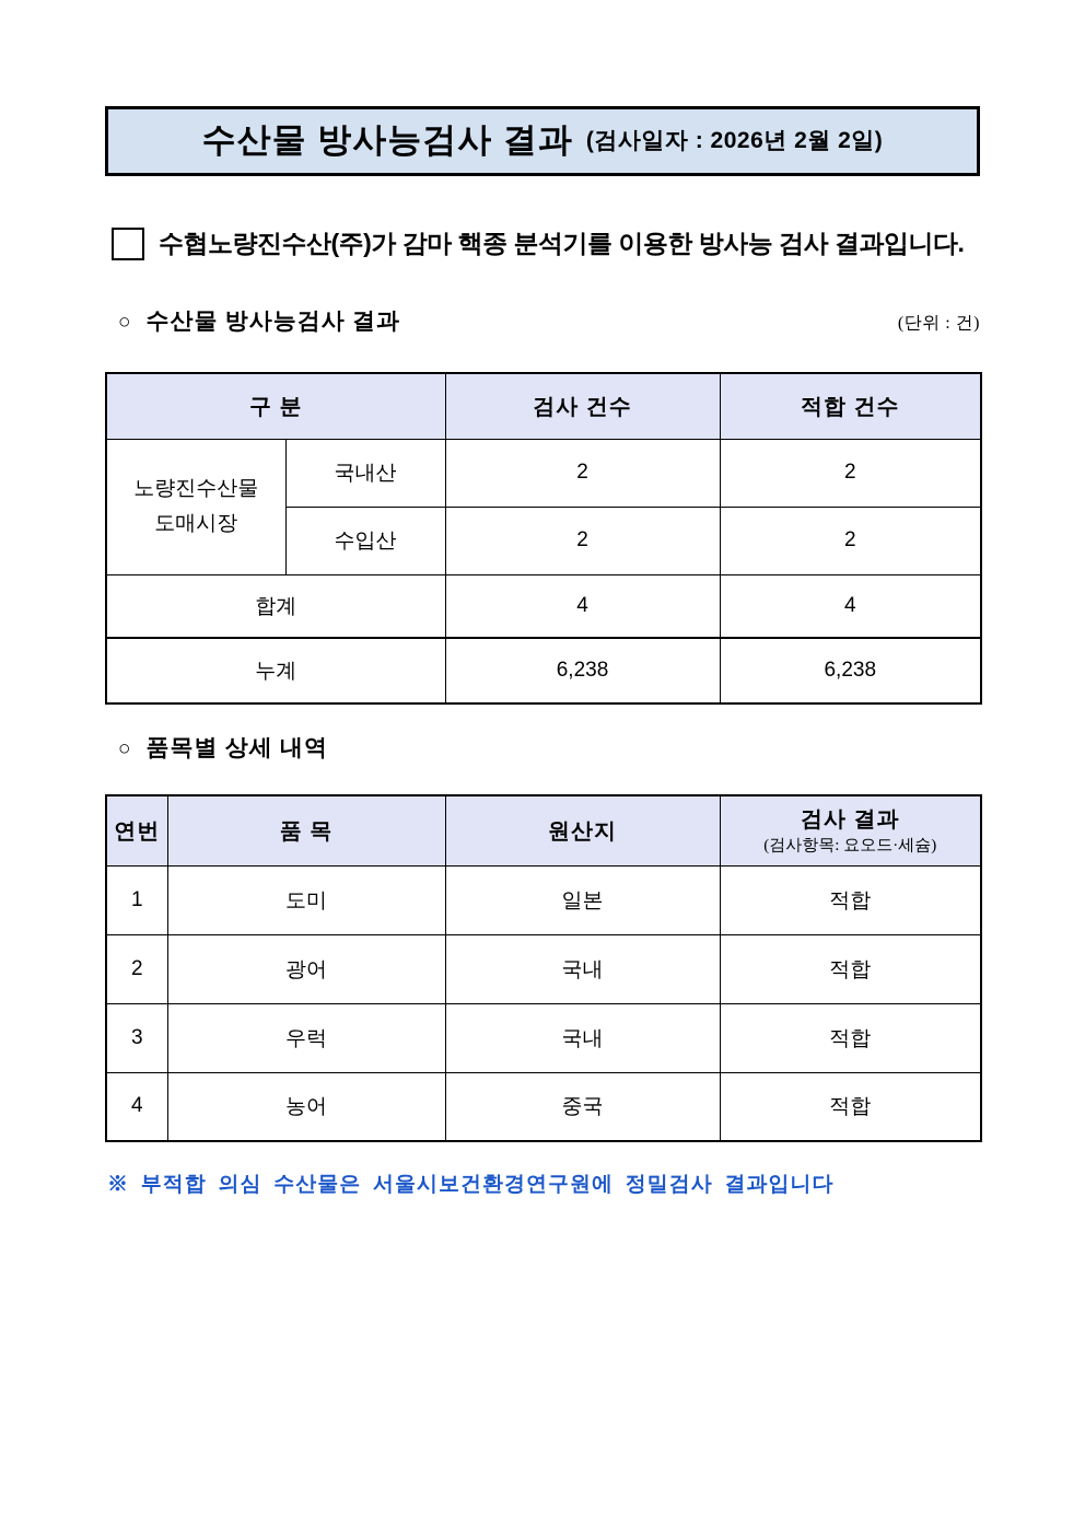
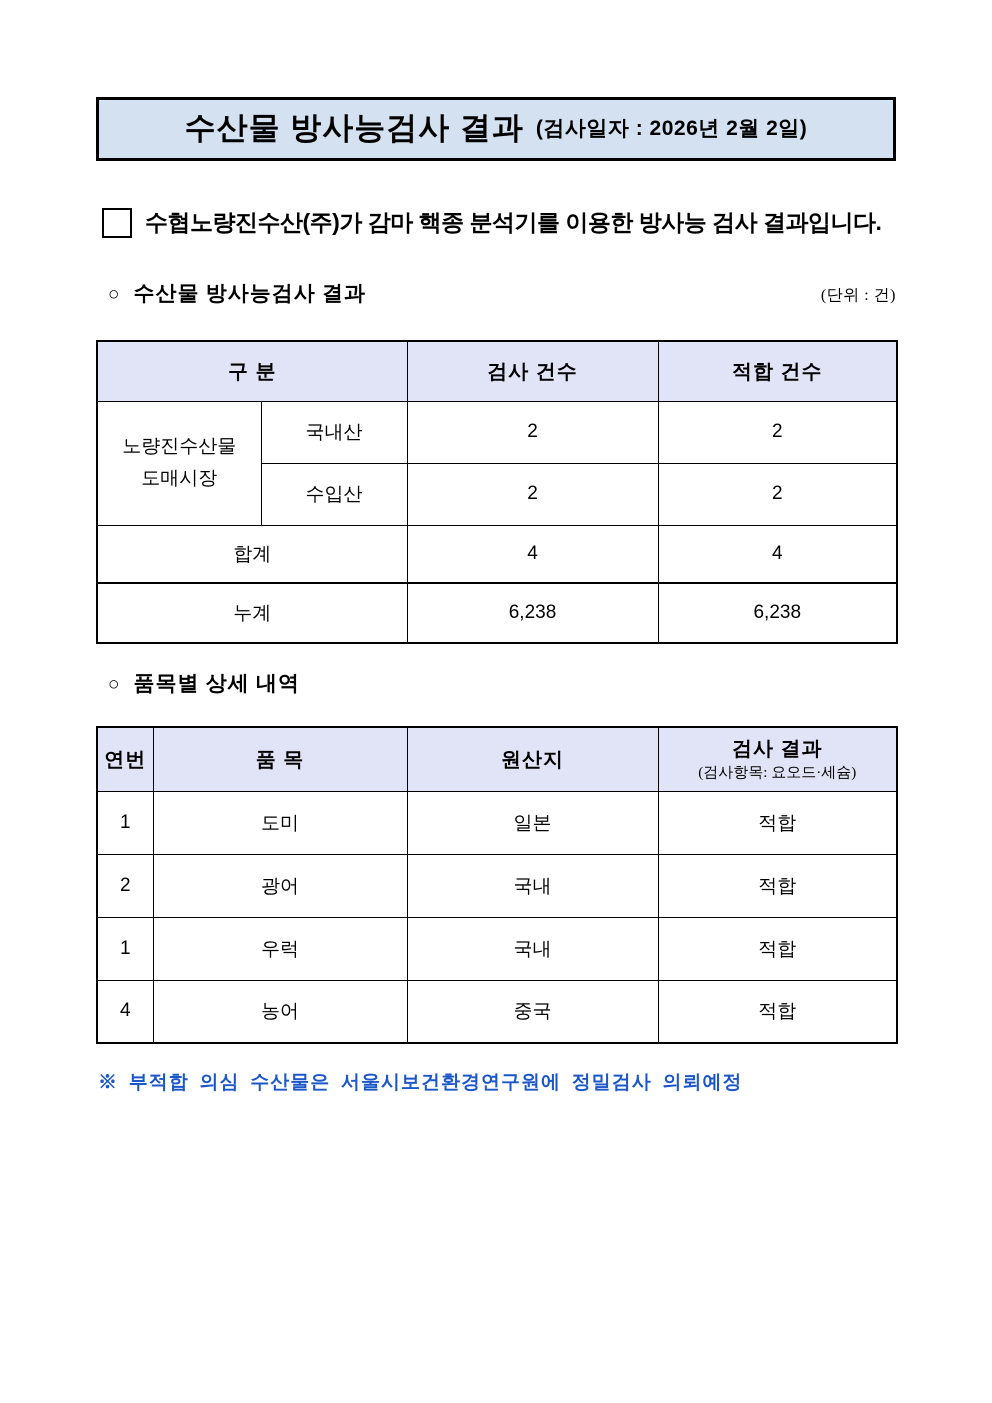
  수산물 방사능검사 결과
  (검사일자 : 2026년 2월 2일)
  수협노량진수산(주)가 감마 핵종 분석기를 이용한 방사능 검사 결과입니다.
  ○ 수산물 방사능검사 결과
  (단위 : 건)
  구 분	검사 건수	적합 건수
  노량진수산물 도매시장	국내산	2	2
  수입산	2	2
  합계	4	4
  누계	6,238	6,238
  ○ 품목별 상세 내역
  연번	품 목	원산지	검사 결과 (검사항목: 요오드·세슘)
  1	도미	일본	적합
  2	광어	국내	적합
- 3	우럭	국내	적합
+ 1	우럭	국내	적합
  4	농어	중국	적합
- ※ 부적합 의심 수산물은 서울시보건환경연구원에 정밀검사 결과입니다
+ ※ 부적합 의심 수산물은 서울시보건환경연구원에 정밀검사 의뢰예정
